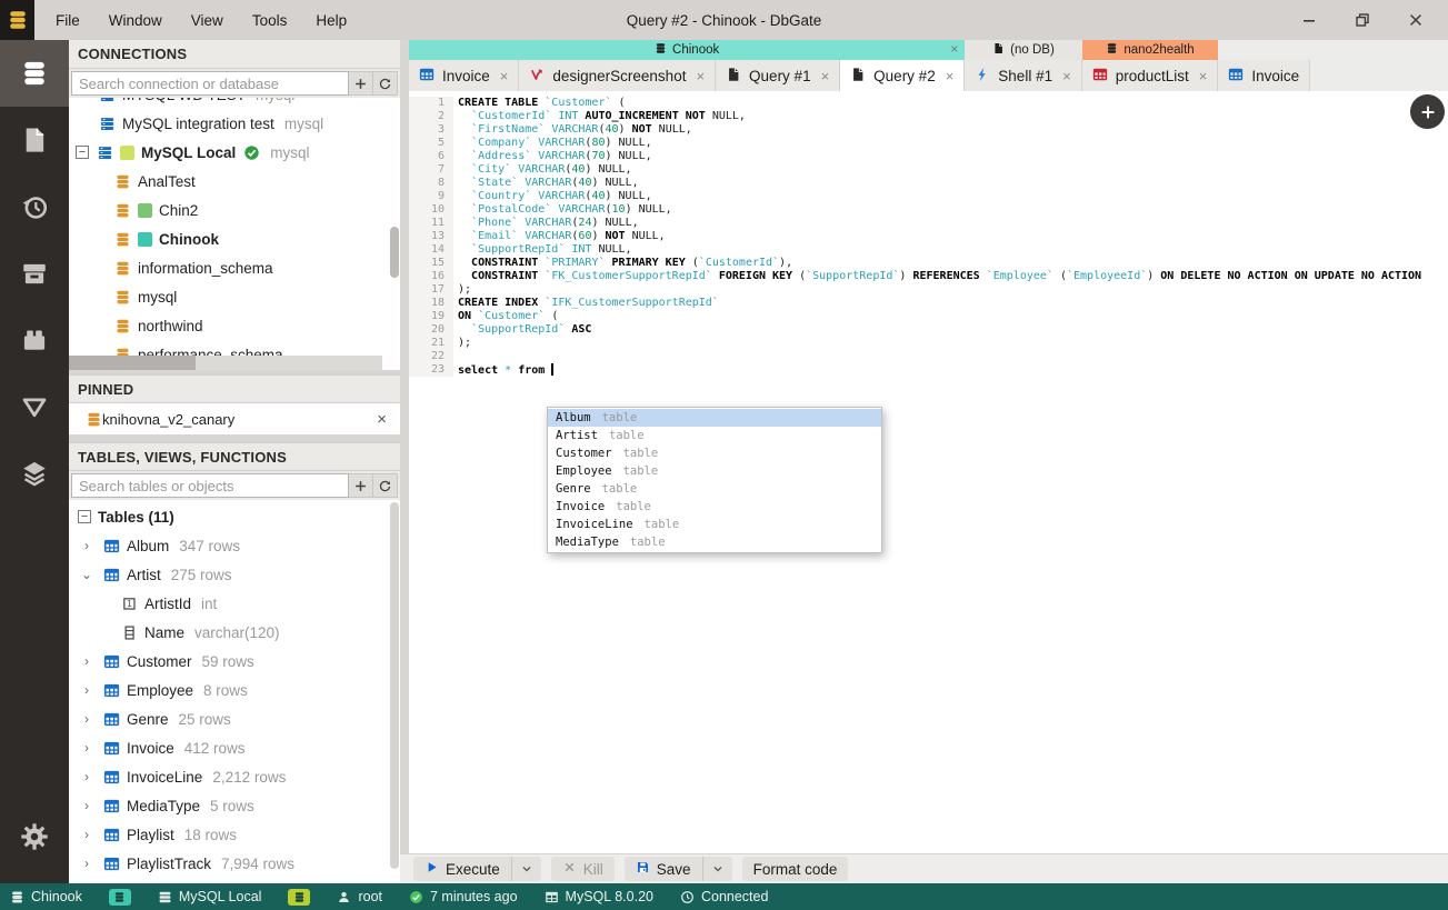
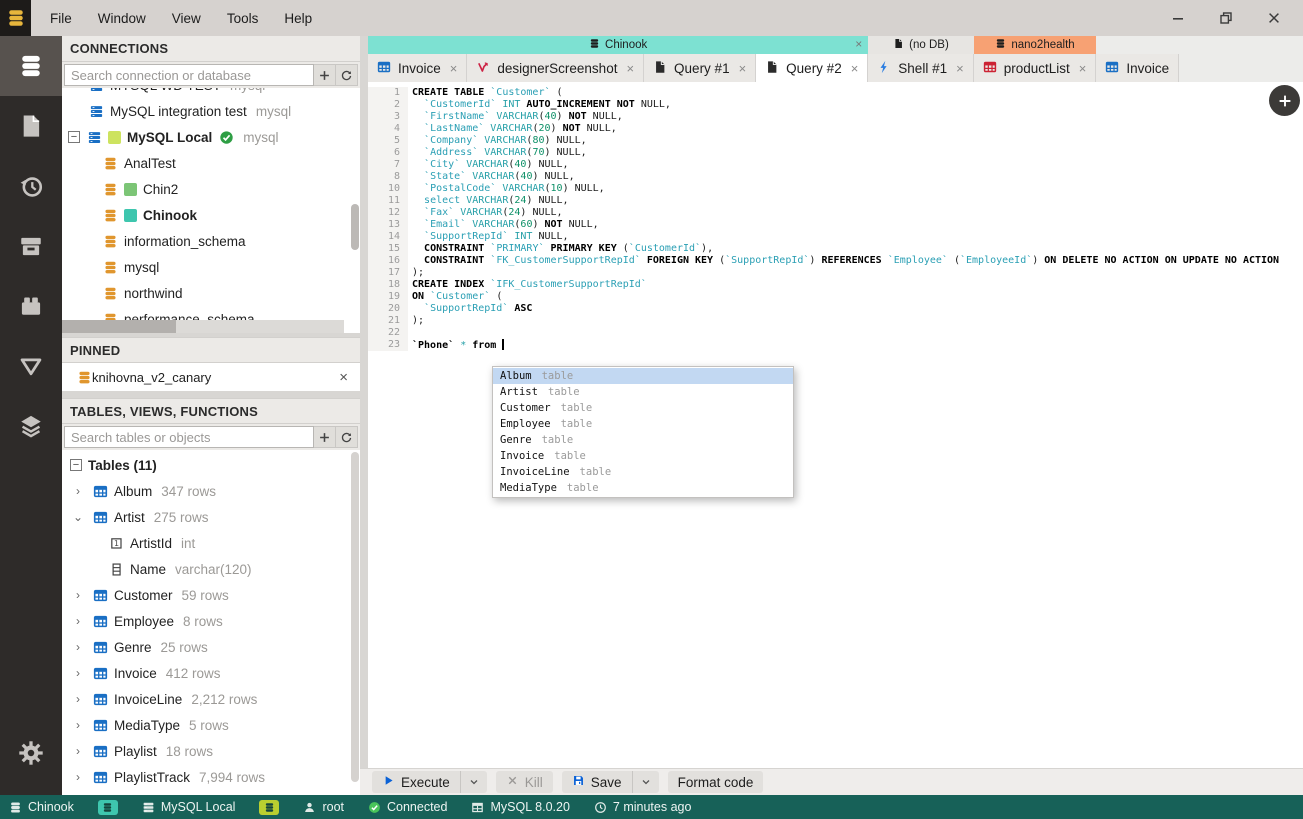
  File
  Window
  View
  Tools
  Help
- Query #2 - Chinook - DbGate
  CONNECTIONS
  Search connection or database
  MySQL integration test
  mysql
  −
  MySQL Local
  mysql
  AnalTest
  Chin2
  Chinook
  information_schema
  mysql
  northwind
  performance_schema
  PINNED
  knihovna_v2_canary
  ×
  TABLES, VIEWS, FUNCTIONS
  Search tables or objects
  −
  Tables (11)
  ›
  Album
  347 rows
  ⌄
  Artist
  275 rows
  1
  ArtistId
  int
  Name
  varchar(120)
  ›
  Customer
  59 rows
  ›
  Employee
  8 rows
  ›
  Genre
  25 rows
  ›
  Invoice
  412 rows
  ›
  InvoiceLine
  2,212 rows
  ›
  MediaType
  5 rows
  ›
  Playlist
  18 rows
  ›
  PlaylistTrack
  7,994 rows
  Chinook
  ×
  Invoice
  ×
  designerScreenshot
  ×
  Query #1
  ×
  Query #2
  ×
  (no DB)
  Shell #1
  ×
  nano2health
  productList
  ×
  Invoice
  1
  CREATE TABLE `Customer` (
  2
  `CustomerId` INT AUTO_INCREMENT NOT NULL,
  3
  `FirstName` VARCHAR(40) NOT NULL,
+ 4
+ `LastName` VARCHAR(20) NOT NULL,
  5
  `Company` VARCHAR(80) NULL,
  6
  `Address` VARCHAR(70) NULL,
  7
  `City` VARCHAR(40) NULL,
  8
  `State` VARCHAR(40) NULL,
- 9
- `Country` VARCHAR(40) NULL,
  10
  `PostalCode` VARCHAR(10) NULL,
  11
- `Phone` VARCHAR(24) NULL,
+ select VARCHAR(24) NULL,
+ 12
+ `Fax` VARCHAR(24) NULL,
  13
  `Email` VARCHAR(60) NOT NULL,
  14
  `SupportRepId` INT NULL,
  15
  CONSTRAINT `PRIMARY` PRIMARY KEY (`CustomerId`),
  16
  CONSTRAINT `FK_CustomerSupportRepId` FOREIGN KEY (`SupportRepId`) REFERENCES `Employee` (`EmployeeId`) ON DELETE NO ACTION ON UPDATE NO ACTION
  17
  );
  18
  CREATE INDEX `IFK_CustomerSupportRepId`
  19
  ON `Customer` (
  20
  `SupportRepId` ASC
  21
  );
  22
  23
- select * from
+ `Phone` * from
  Album
  table
  Artist
  table
  Customer
  table
  Employee
  table
  Genre
  table
  Invoice
  table
  InvoiceLine
  table
  MediaType
  table
  Execute
  Kill
  Save
  Format code
  Chinook
  MySQL Local
  root
- 7 minutes ago
+ Connected
  MySQL 8.0.20
- Connected
+ 7 minutes ago
